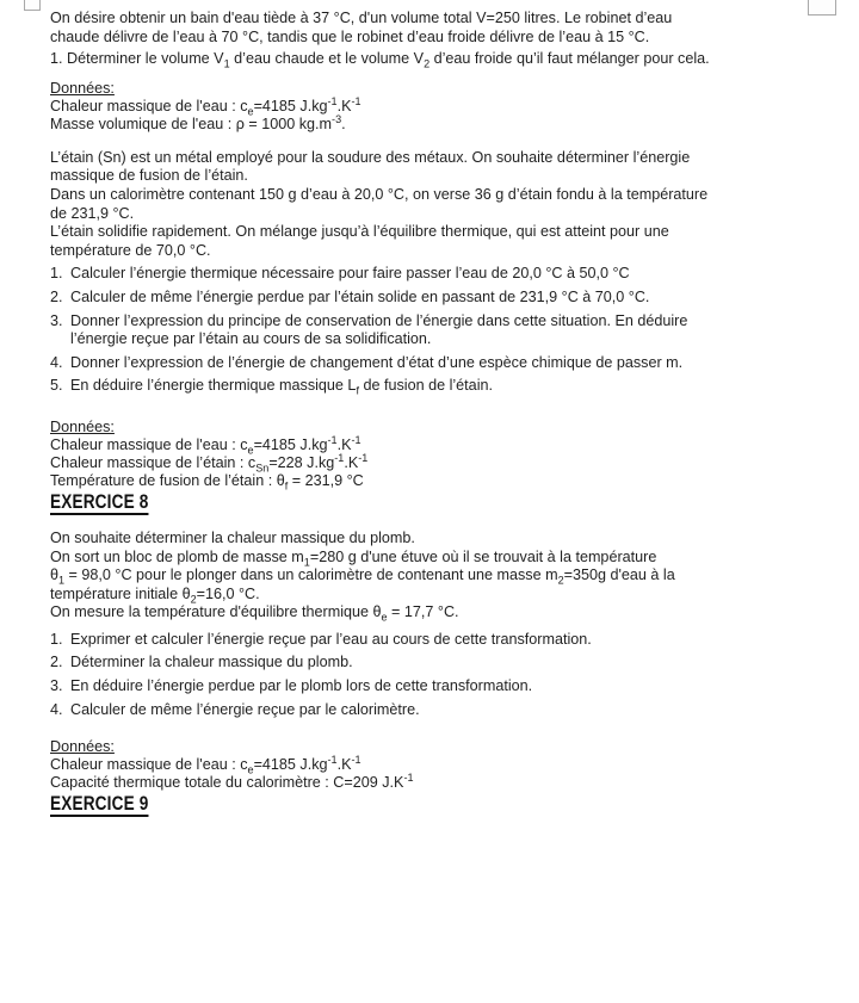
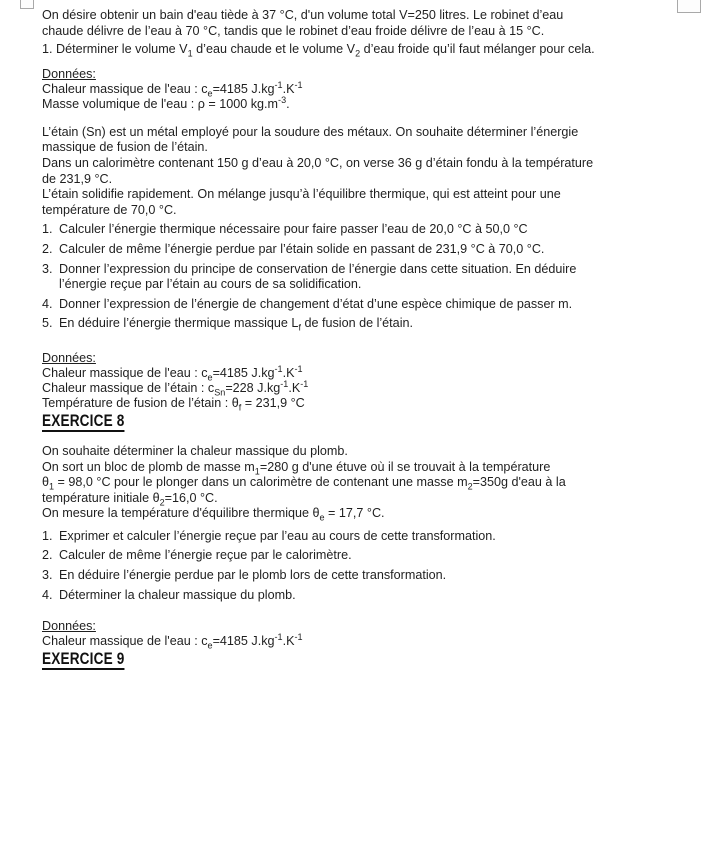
  On désire obtenir un bain d'eau tiède à 37 °C, d'un volume total V=250 litres. Le robinet d’eau
  chaude délivre de l’eau à 70 °C, tandis que le robinet d’eau froide délivre de l’eau à 15 °C.
  1. Déterminer le volume V1 d’eau chaude et le volume V2 d’eau froide qu’il faut mélanger pour cela.
  Données:
  Chaleur massique de l'eau : ce=4185 J.kg-1.K-1
  Masse volumique de l'eau : ρ = 1000 kg.m-3.
  L’étain (Sn) est un métal employé pour la soudure des métaux. On souhaite déterminer l’énergie
  massique de fusion de l’étain.
  Dans un calorimètre contenant 150 g d’eau à 20,0 °C, on verse 36 g d’étain fondu à la température
  de 231,9 °C.
  L’étain solidifie rapidement. On mélange jusqu’à l’équilibre thermique, qui est atteint pour une
  température de 70,0 °C.
  1.
  Calculer l’énergie thermique nécessaire pour faire passer l’eau de 20,0 °C à 50,0 °C
  2.
  Calculer de même l’énergie perdue par l’étain solide en passant de 231,9 °C à 70,0 °C.
  3.
  Donner l’expression du principe de conservation de l’énergie dans cette situation. En déduire
  l’énergie reçue par l’étain au cours de sa solidification.
  4.
  Donner l’expression de l’énergie de changement d’état d’une espèce chimique de passer m.
  5.
  En déduire l’énergie thermique massique Lf de fusion de l’étain.
  Données:
  Chaleur massique de l'eau : ce=4185 J.kg-1.K-1
  Chaleur massique de l’étain : cSn=228 J.kg-1.K-1
  Température de fusion de l’étain : θf = 231,9 °C
  EXERCICE 8
  On souhaite déterminer la chaleur massique du plomb.
  On sort un bloc de plomb de masse m1=280 g d'une étuve où il se trouvait à la température
  θ1 = 98,0 °C pour le plonger dans un calorimètre de contenant une masse m2=350g d'eau à la
  température initiale θ2=16,0 °C.
  On mesure la température d'équilibre thermique θe = 17,7 °C.
  1.
  Exprimer et calculer l’énergie reçue par l’eau au cours de cette transformation.
  2.
- Déterminer la chaleur massique du plomb.
+ Calculer de même l’énergie reçue par le calorimètre.
  3.
  En déduire l’énergie perdue par le plomb lors de cette transformation.
  4.
- Calculer de même l’énergie reçue par le calorimètre.
+ Déterminer la chaleur massique du plomb.
  Données:
  Chaleur massique de l'eau : ce=4185 J.kg-1.K-1
- Capacité thermique totale du calorimètre : C=209 J.K-1
  EXERCICE 9
